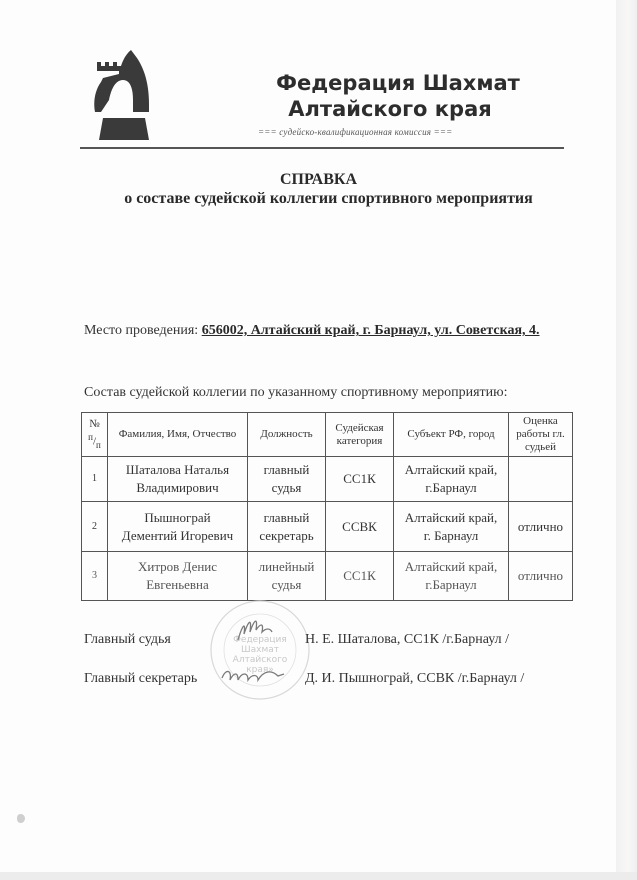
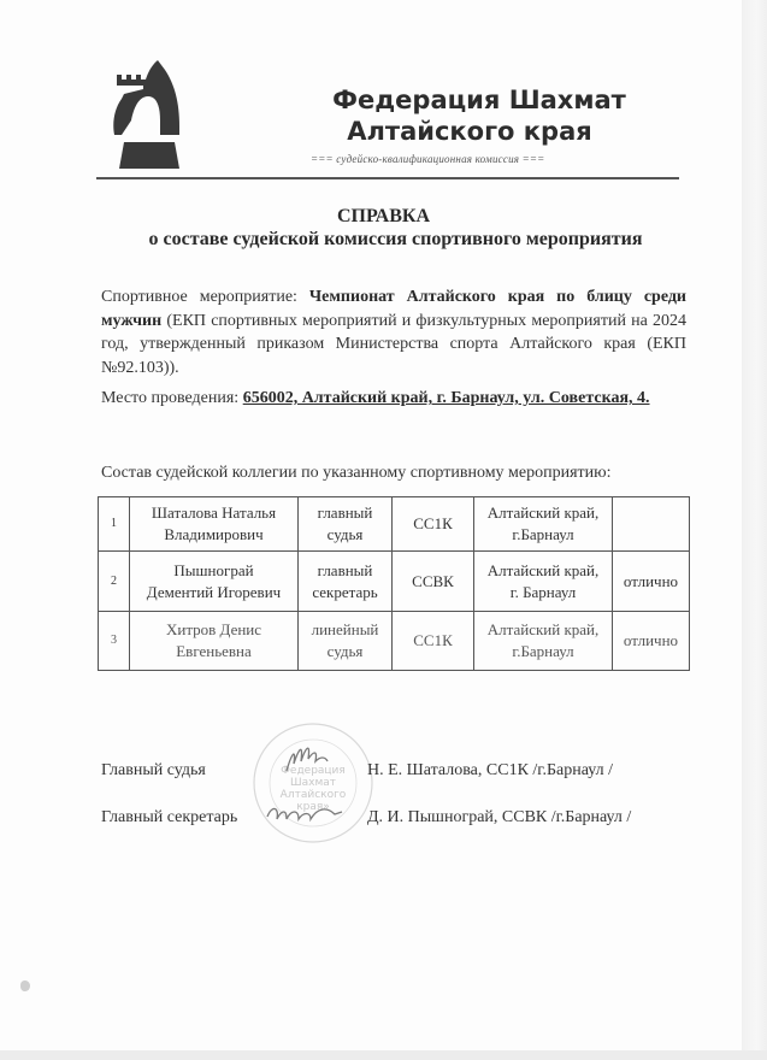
  Федерация Шахмат
  Алтайского края
  === судейско-квалификационная комиссия ===
  СПРАВКА
- о составе судейской коллегии спортивного мероприятия
+ о составе судейской комиссия спортивного мероприятия
+ Спортивное мероприятие: Чемпионат Алтайского края по блицу среди мужчин (ЕКП спортивных мероприятий и физкультурных мероприятий на 2024 год, утвержденный приказом Министерства спорта Алтайского края (ЕКП №92.103)).
  Место проведения: 656002, Алтайский край, г. Барнаул, ул. Советская, 4.
  Состав судейской коллегии по указанному спортивному мероприятию:
- №п/п	Фамилия, Имя, Отчество	Должность	Судейская категория	Субъект РФ, город	Оценка работы гл. судьей
  1	Шаталова НатальяВладимирович	главныйсудья	СС1К	Алтайский край,г.Барнаул
  2	ПышнограйДементий Игоревич	главныйсекретарь	ССВК	Алтайский край,г. Барнаул	отлично
  3	Хитров ДенисЕвгеньевна	линейныйсудья	СС1К	Алтайский край,г.Барнаул	отлично
  Федерация
  Шахмат
  Алтайского
  края»
  Главный судья
  Н. Е. Шаталова, СС1К /г.Барнаул /
  Главный секретарь
  Д. И. Пышнограй, ССВК /г.Барнаул /
